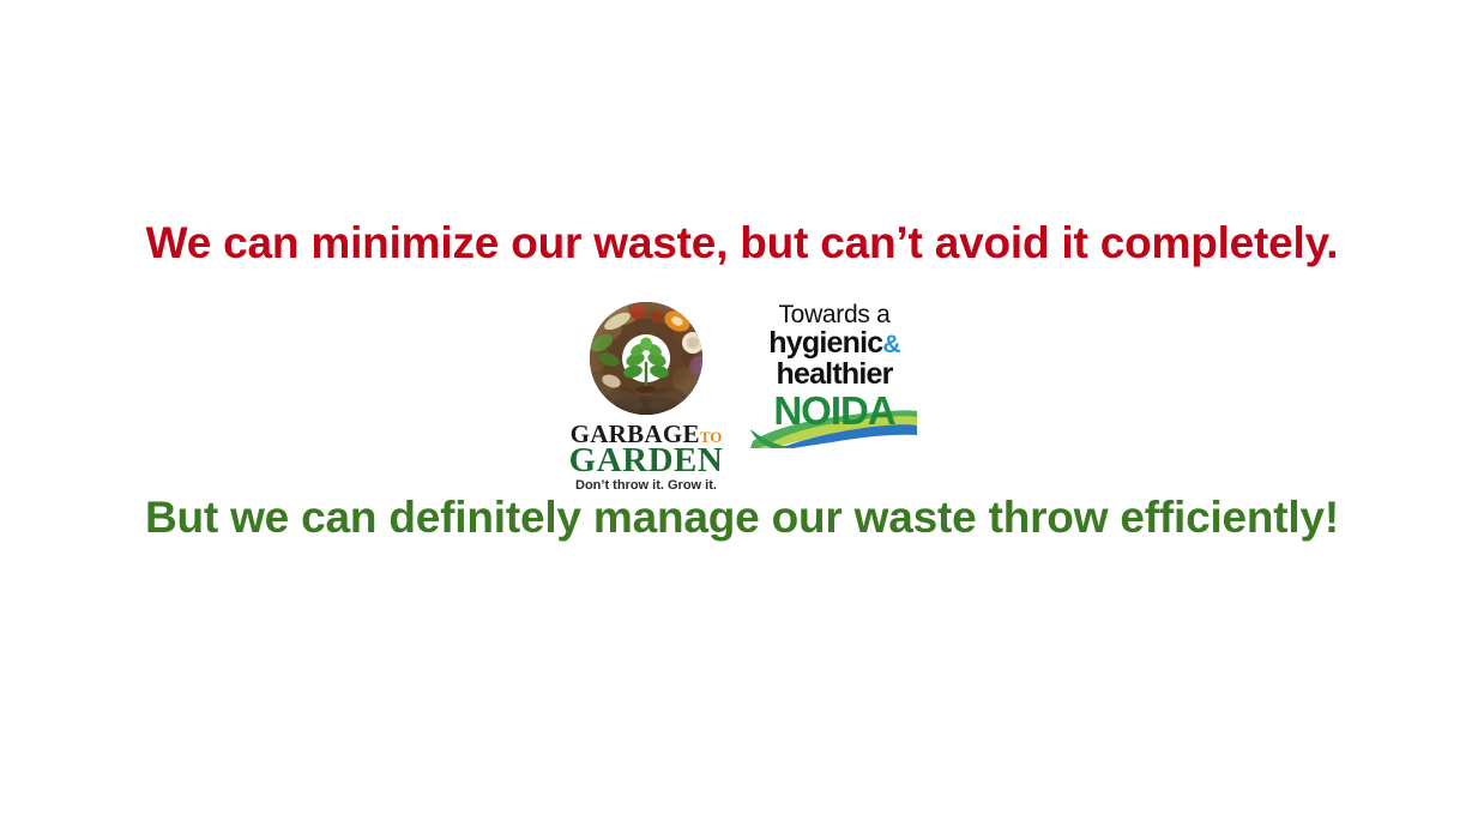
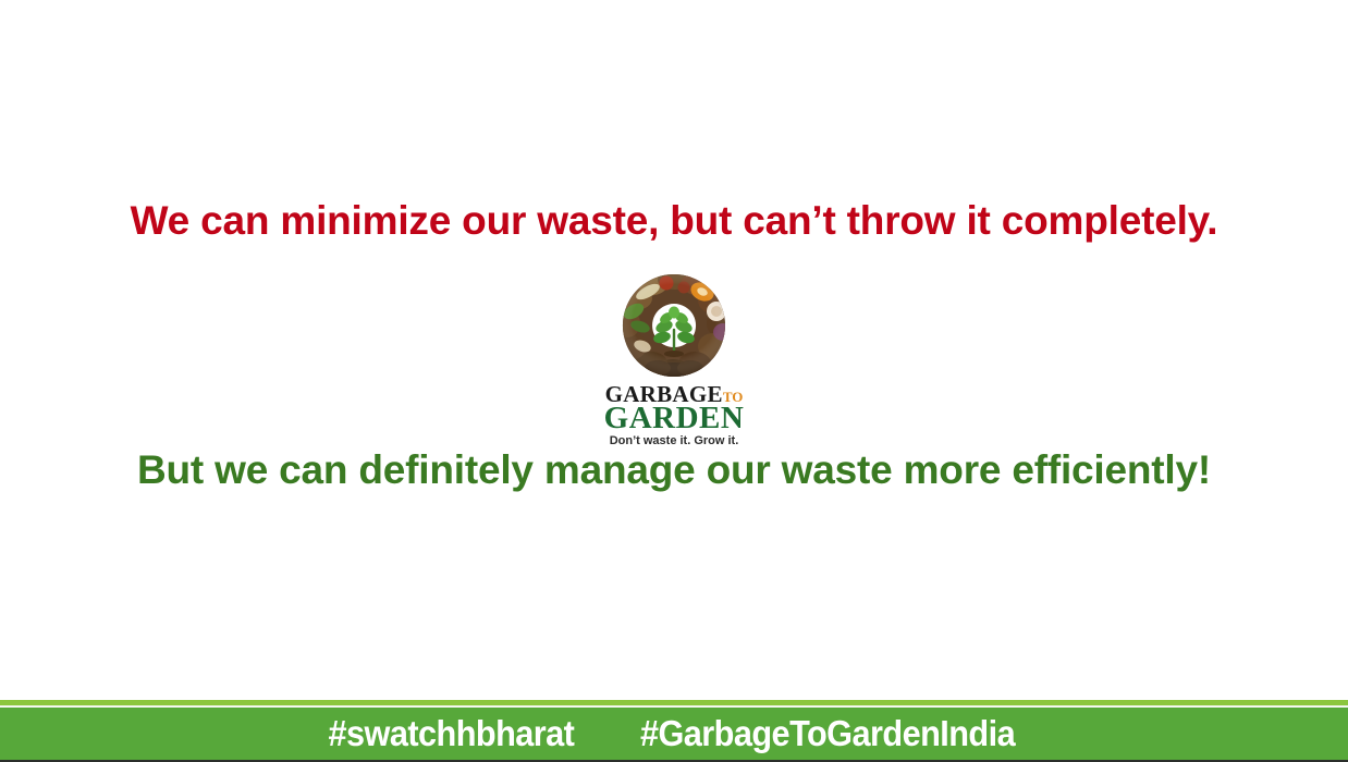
- We can minimize our waste, but can’t avoid it completely.
+ We can minimize our waste, but can’t throw it completely.
  GARBAGETO
  GARDEN
- Don’t throw it. Grow it.
+ Don’t waste it. Grow it.
- Towards a
- hygienic&
- healthier
- NOIDA
- But we can definitely manage our waste throw efficiently!
+ But we can definitely manage our waste more efficiently!
+ #swatchhbharat
+ #GarbageToGardenIndia
